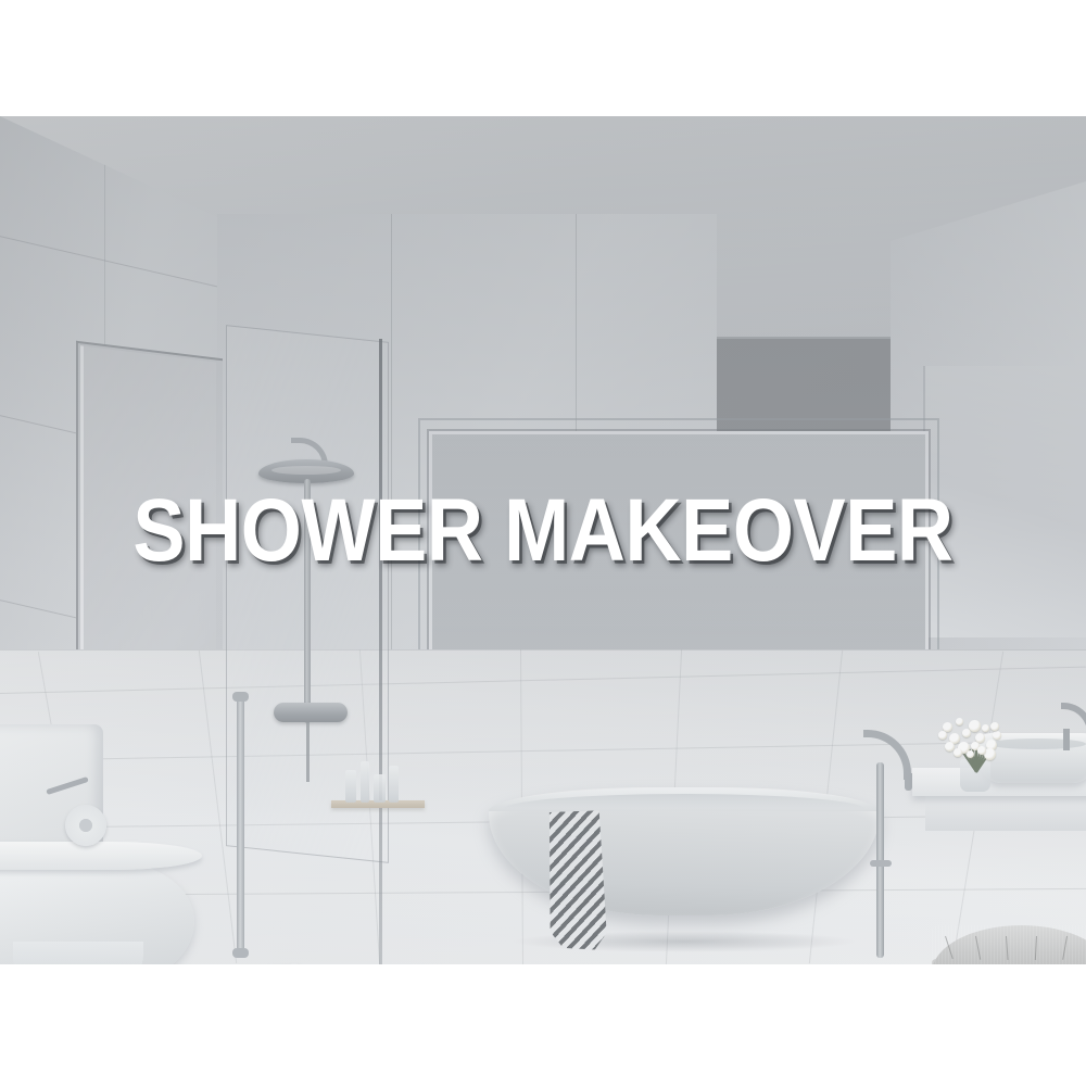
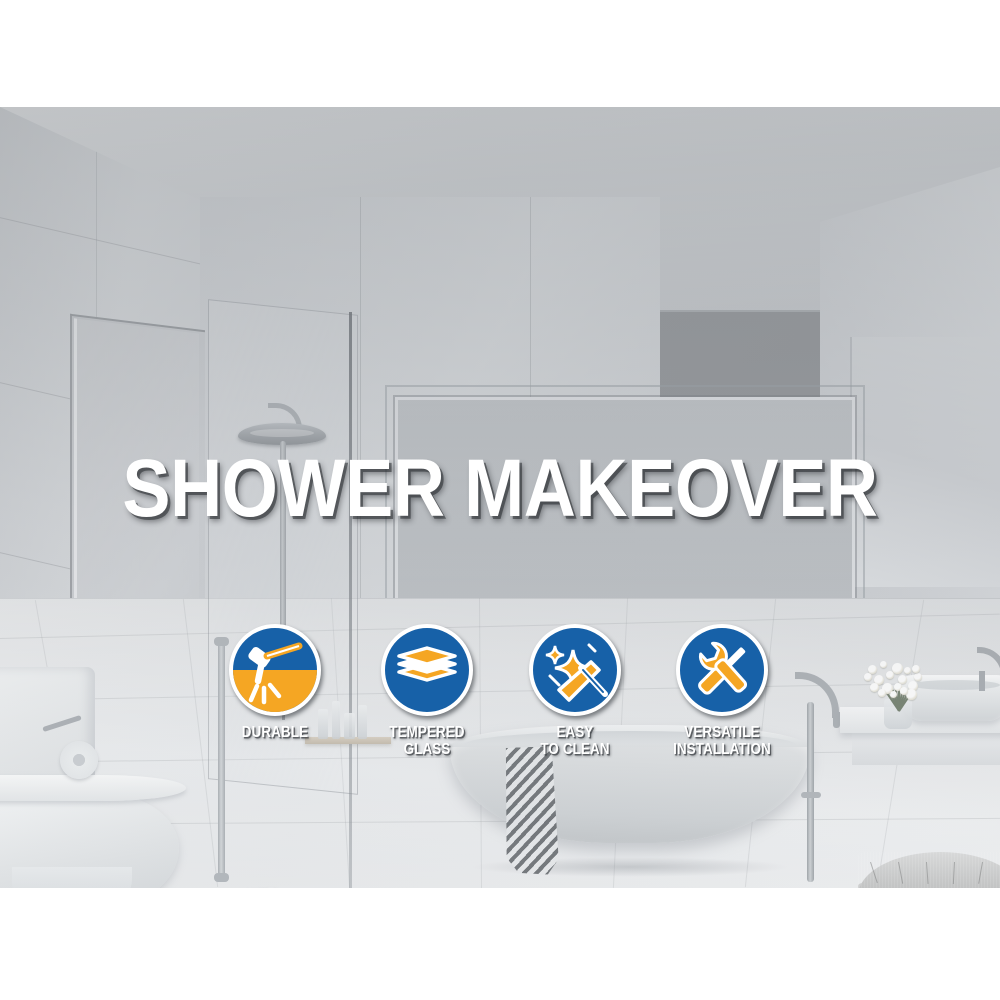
  SHOWER MAKEOVER
+ DURABLE
+ TEMPERED
+ GLASS
+ EASY
+ TO CLEAN
+ VERSATILE
+ INSTALLATION
